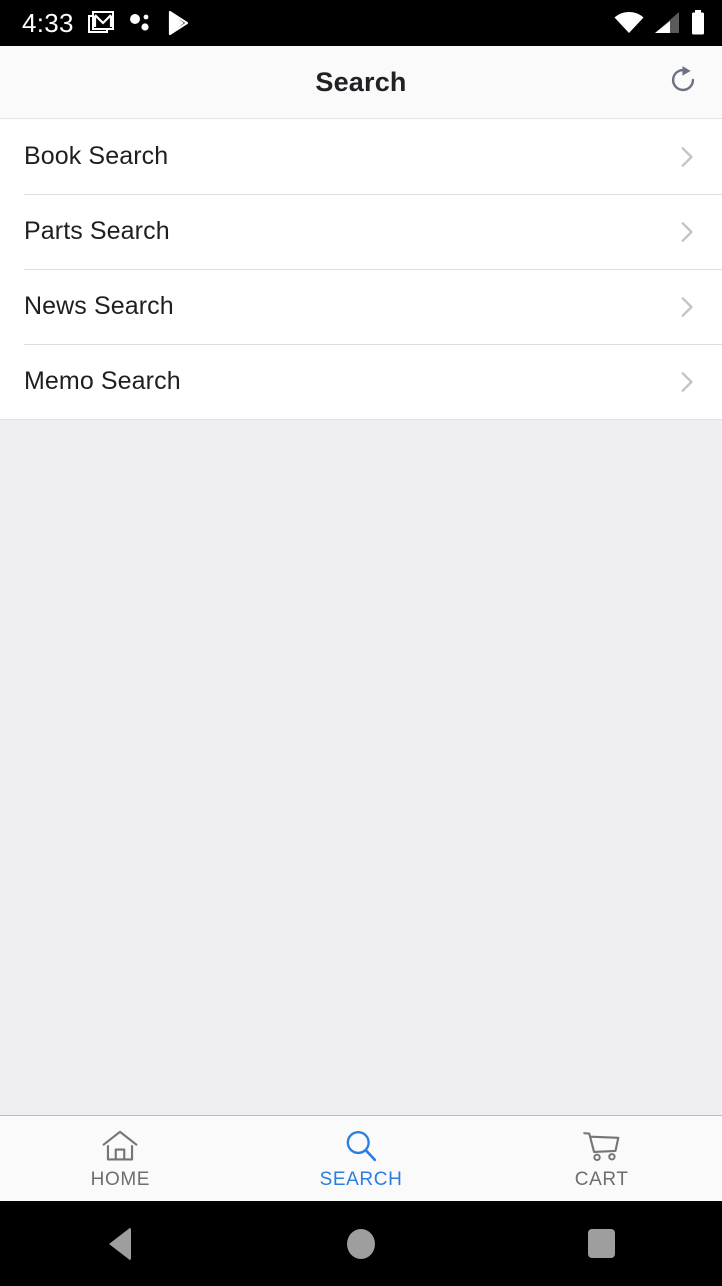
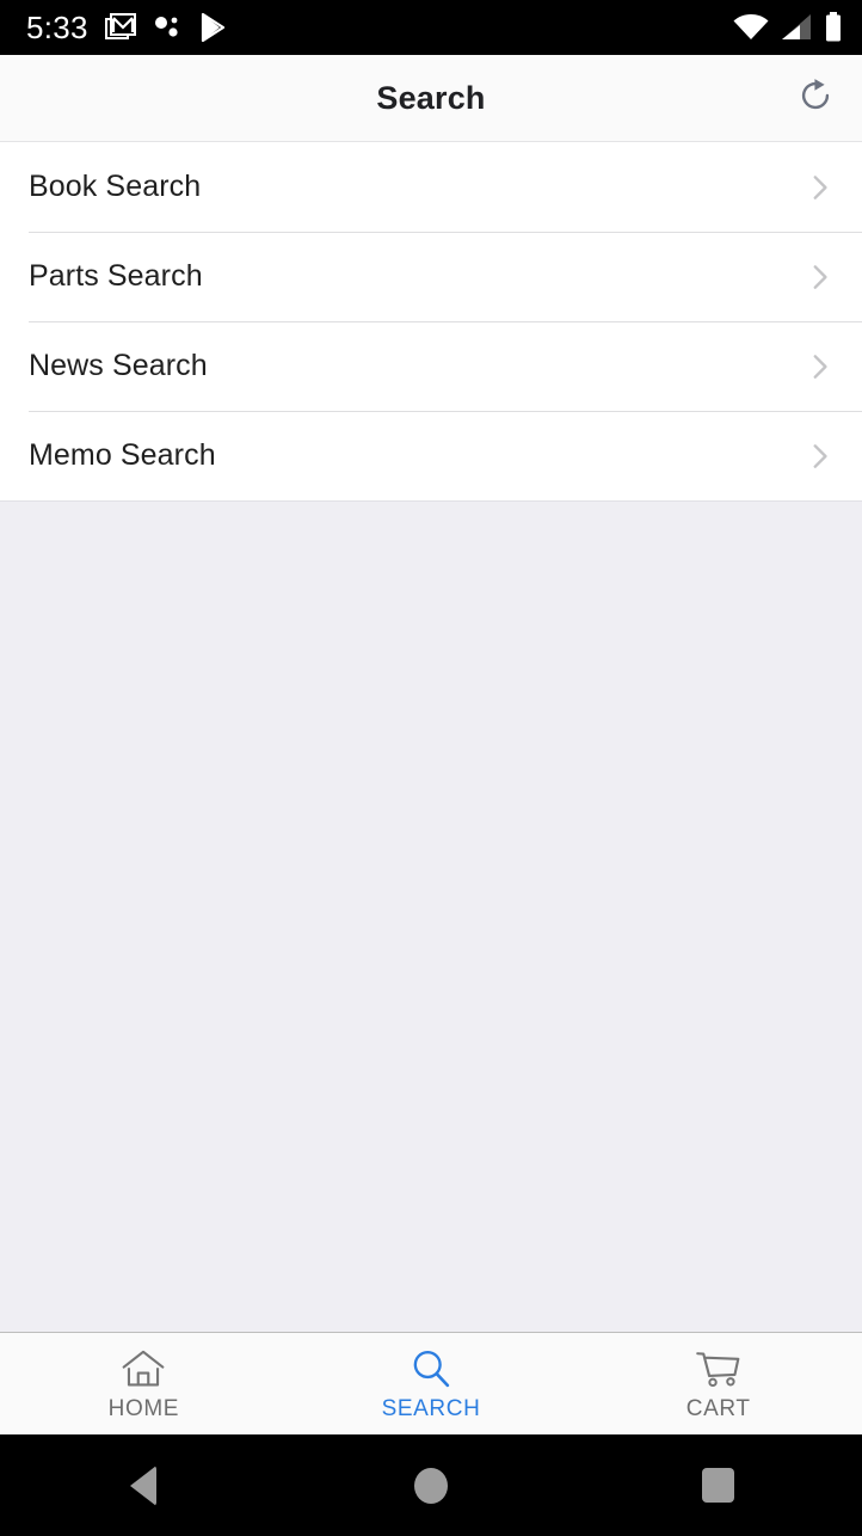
- 4:33
+ 5:33
  Search
  Book Search
  Parts Search
  News Search
  Memo Search
  HOME
  SEARCH
  CART
